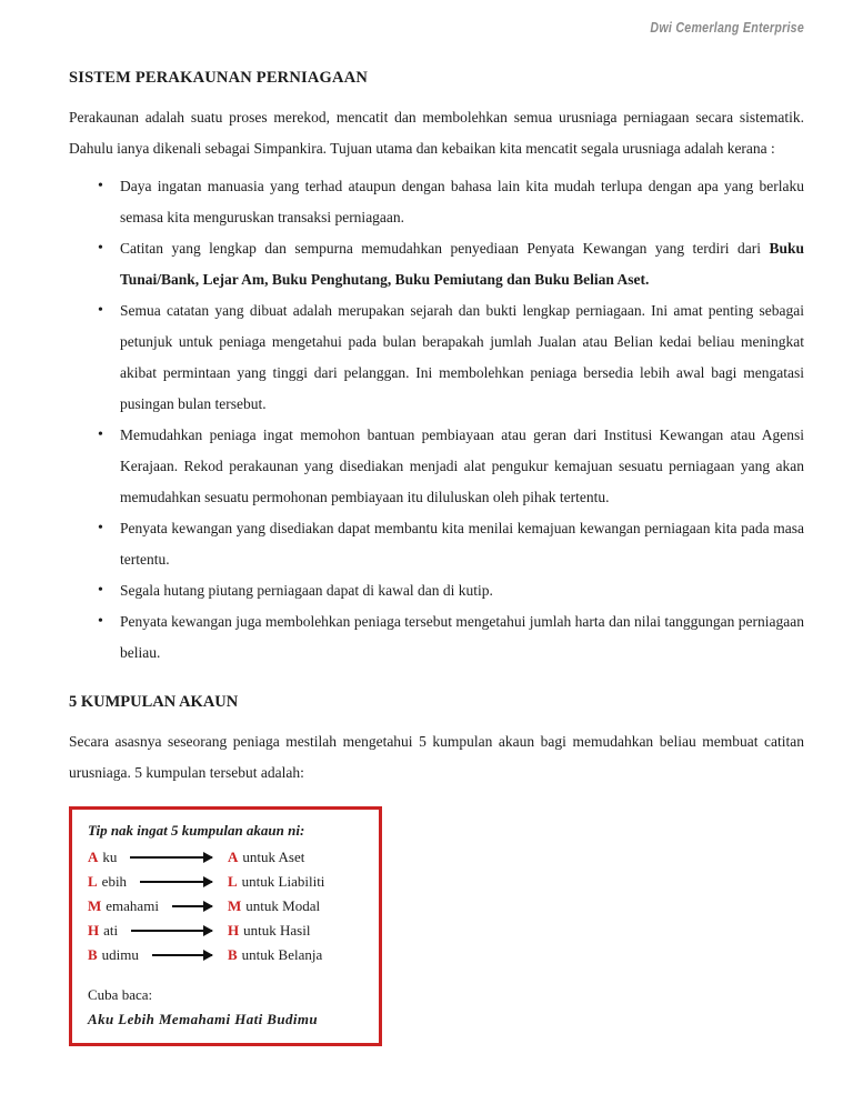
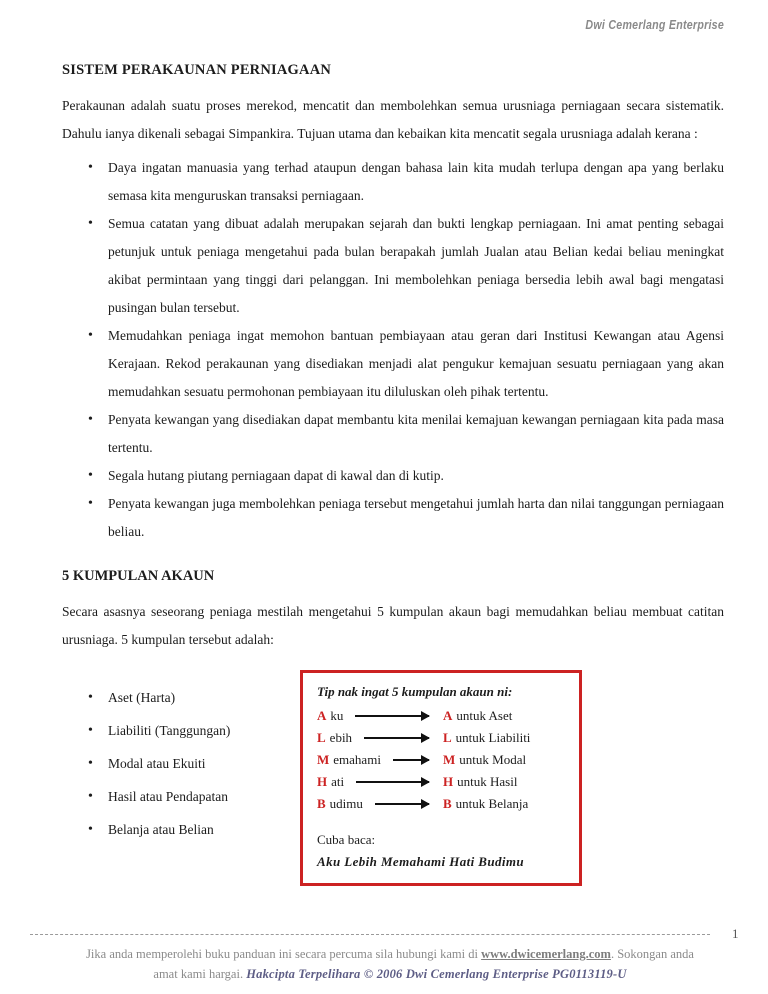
  Dwi Cemerlang Enterprise
  SISTEM PERAKAUNAN PERNIAGAAN
  Perakaunan adalah suatu proses merekod, mencatit dan membolehkan semua urusniaga perniagaan secara sistematik. Dahulu ianya dikenali sebagai Simpankira. Tujuan utama dan kebaikan kita mencatit segala urusniaga adalah kerana :
  Daya ingatan manuasia yang terhad ataupun dengan bahasa lain kita mudah terlupa dengan apa yang berlaku semasa kita menguruskan transaksi perniagaan.
- Catitan yang lengkap dan sempurna memudahkan penyediaan Penyata Kewangan yang terdiri dari Buku Tunai/Bank, Lejar Am, Buku Penghutang, Buku Pemiutang dan Buku Belian Aset.
  Semua catatan yang dibuat adalah merupakan sejarah dan bukti lengkap perniagaan. Ini amat penting sebagai petunjuk untuk peniaga mengetahui pada bulan berapakah jumlah Jualan atau Belian kedai beliau meningkat akibat permintaan yang tinggi dari pelanggan. Ini membolehkan peniaga bersedia lebih awal bagi mengatasi pusingan bulan tersebut.
  Memudahkan peniaga ingat memohon bantuan pembiayaan atau geran dari Institusi Kewangan atau Agensi Kerajaan. Rekod perakaunan yang disediakan menjadi alat pengukur kemajuan sesuatu perniagaan yang akan memudahkan sesuatu permohonan pembiayaan itu diluluskan oleh pihak tertentu.
  Penyata kewangan yang disediakan dapat membantu kita menilai kemajuan kewangan perniagaan kita pada masa tertentu.
  Segala hutang piutang perniagaan dapat di kawal dan di kutip.
  Penyata kewangan juga membolehkan peniaga tersebut mengetahui jumlah harta dan nilai tanggungan perniagaan beliau.
  5 KUMPULAN AKAUN
  Secara asasnya seseorang peniaga mestilah mengetahui 5 kumpulan akaun bagi memudahkan beliau membuat catitan urusniaga. 5 kumpulan tersebut adalah:
+ Aset (Harta)
+ Liabiliti (Tanggungan)
+ Modal atau Ekuiti
+ Hasil atau Pendapatan
+ Belanja atau Belian
  Tip nak ingat 5 kumpulan akaun ni:
  A
  ku
  A
  untuk Aset
  L
  ebih
  L
  untuk Liabiliti
  M
  emahami
  M
  untuk Modal
  H
  ati
  H
  untuk Hasil
  B
  udimu
  B
  untuk Belanja
  Cuba baca:
  Aku Lebih Memahami Hati Budimu
+ 1
+ Jika anda memperolehi buku panduan ini secara percuma sila hubungi kami di www.dwicemerlang.com. Sokongan anda
+ amat kami hargai. Hakcipta Terpelihara © 2006 Dwi Cemerlang Enterprise PG0113119-U
